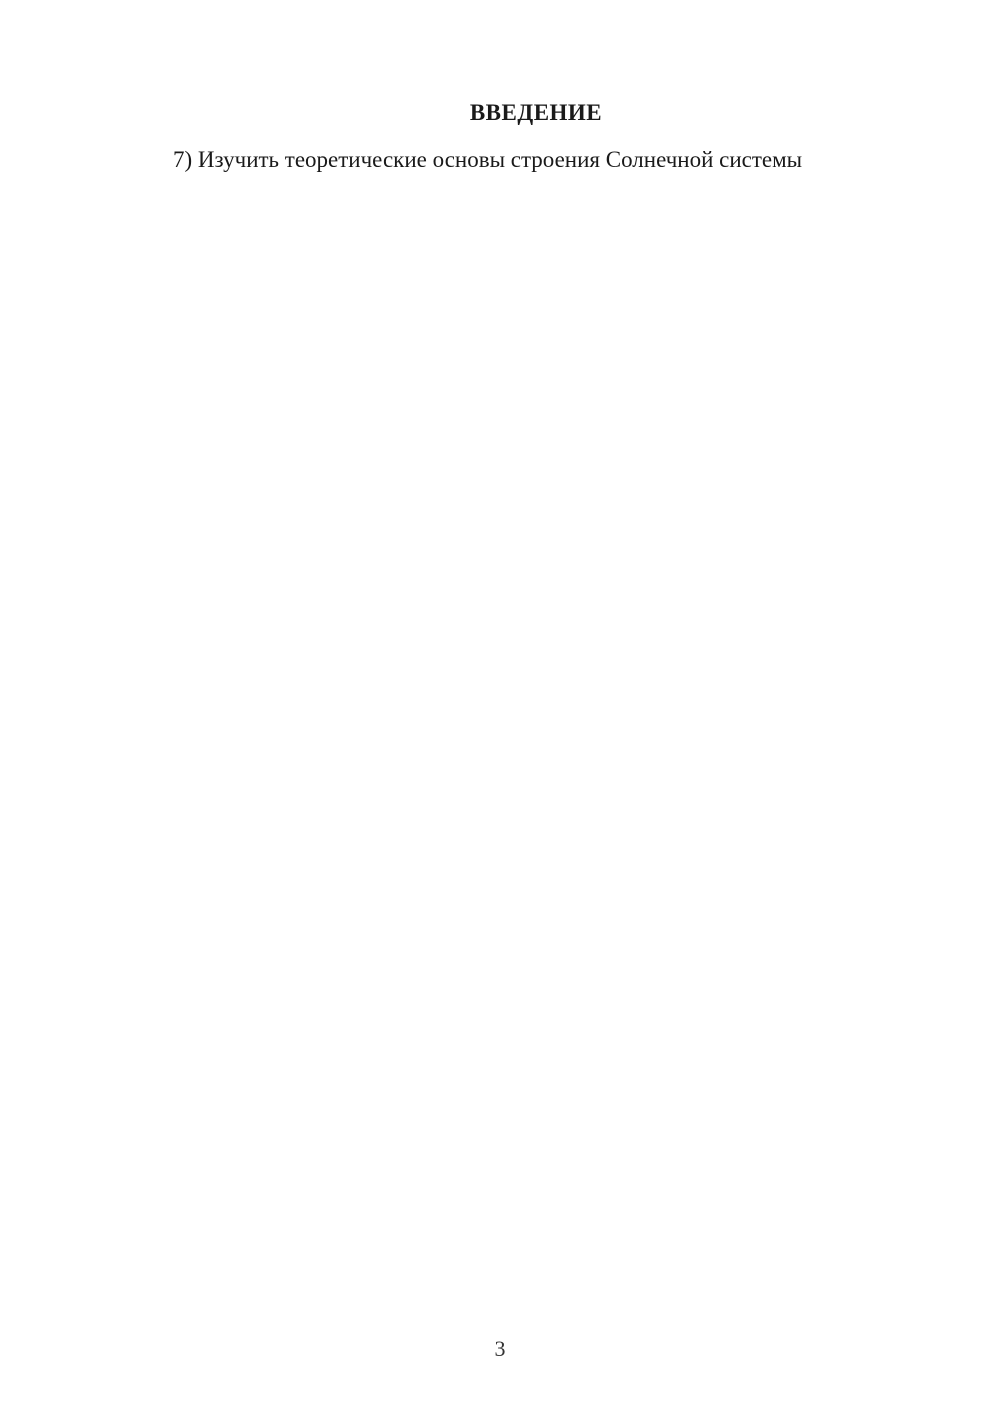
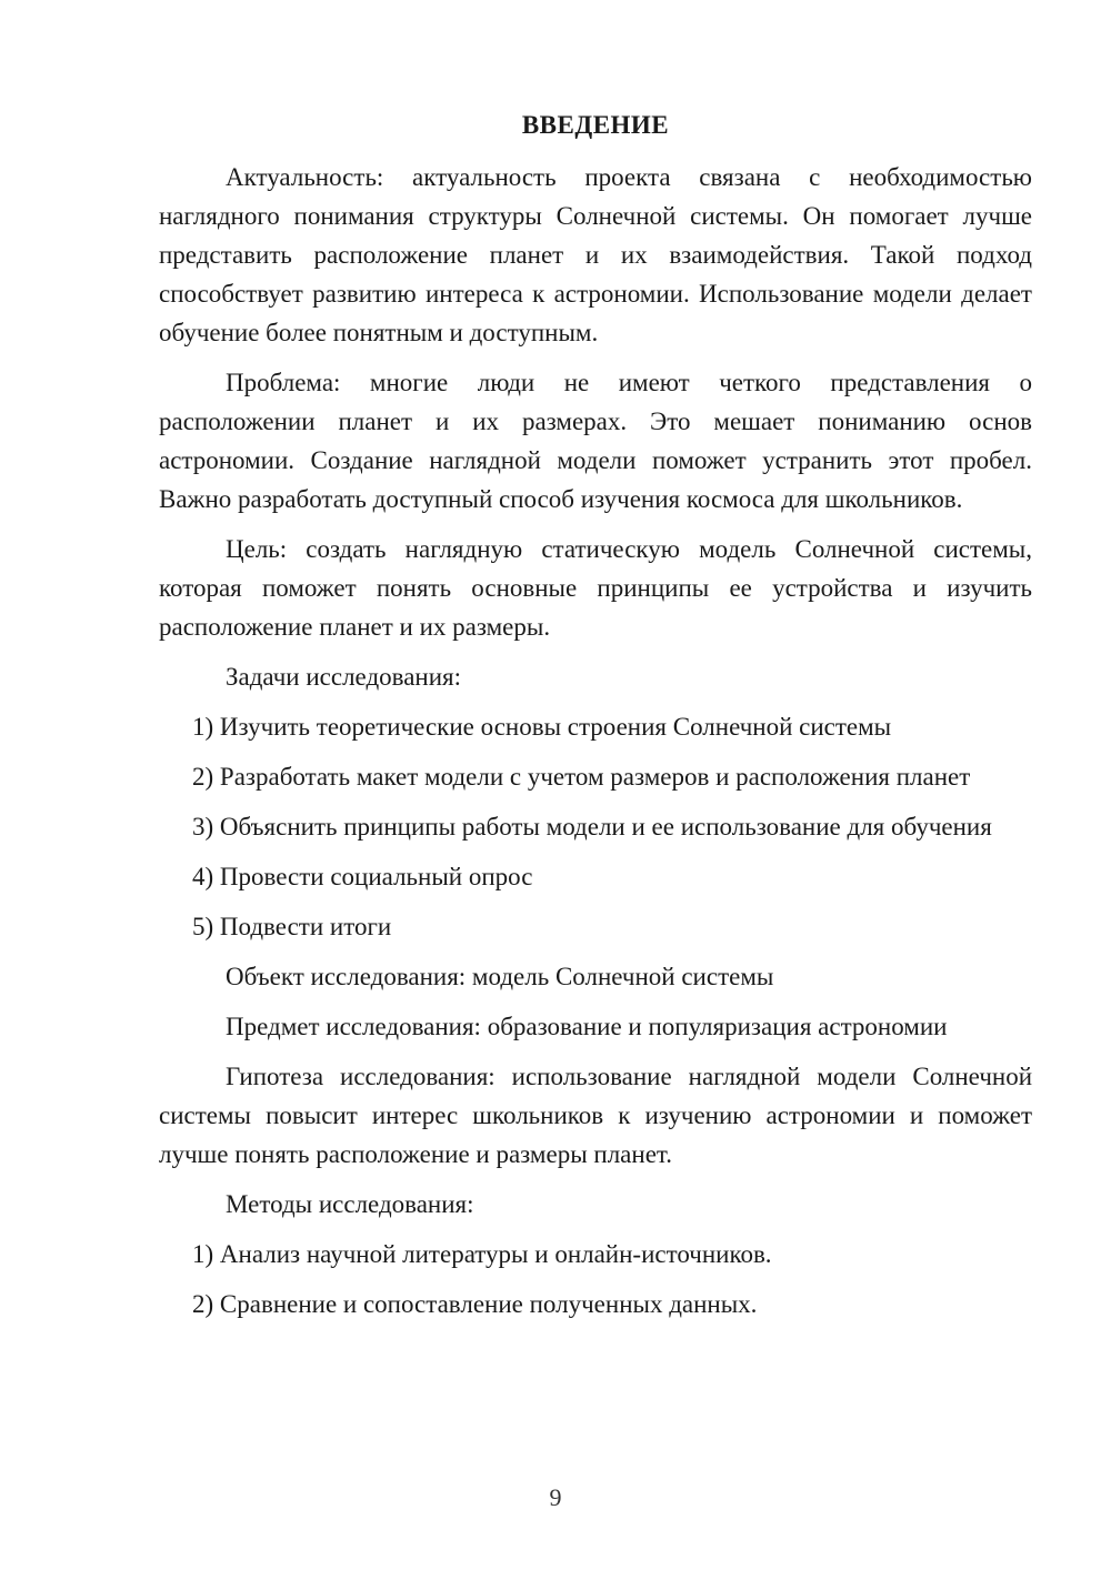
  ВВЕДЕНИЕ
+ Актуальность: актуальность проекта связана с необходимостью наглядного понимания структуры Солнечной системы. Он помогает лучше представить расположение планет и их взаимодействия. Такой подход способствует развитию интереса к астрономии. Использование модели делает обучение более понятным и доступным.
+ Проблема: многие люди не имеют четкого представления о расположении планет и их размерах. Это мешает пониманию основ астрономии. Создание наглядной модели поможет устранить этот пробел. Важно разработать доступный способ изучения космоса для школьников.
+ Цель: создать наглядную статическую модель Солнечной системы, которая поможет понять основные принципы ее устройства и изучить расположение планет и их размеры.
+ Задачи исследования:
- 7) Изучить теоретические основы строения Солнечной системы
+ 1) Изучить теоретические основы строения Солнечной системы
+ 2) Разработать макет модели с учетом размеров и расположения планет
+ 3) Объяснить принципы работы модели и ее использование для обучения
+ 4) Провести социальный опрос
+ 5) Подвести итоги
+ Объект исследования: модель Солнечной системы
+ Предмет исследования: образование и популяризация астрономии
+ Гипотеза исследования: использование наглядной модели Солнечной системы повысит интерес школьников к изучению астрономии и поможет лучше понять расположение и размеры планет.
+ Методы исследования:
+ 1) Анализ научной литературы и онлайн-источников.
+ 2) Сравнение и сопоставление полученных данных.
- 3
+ 9
